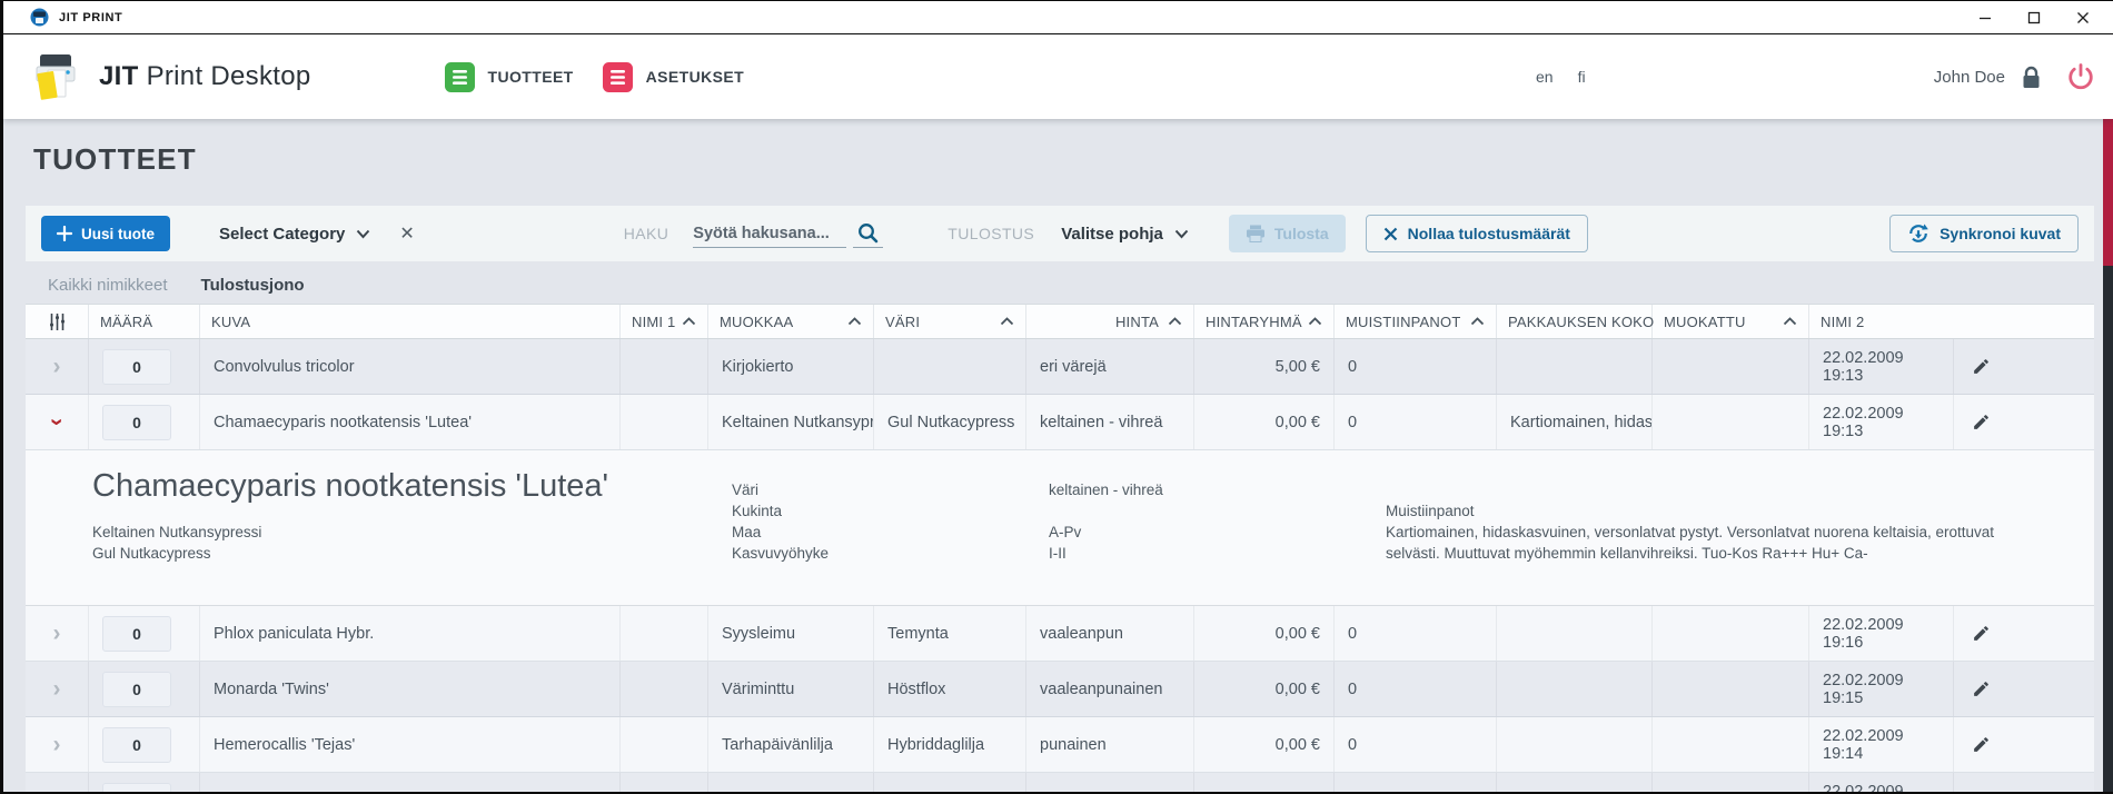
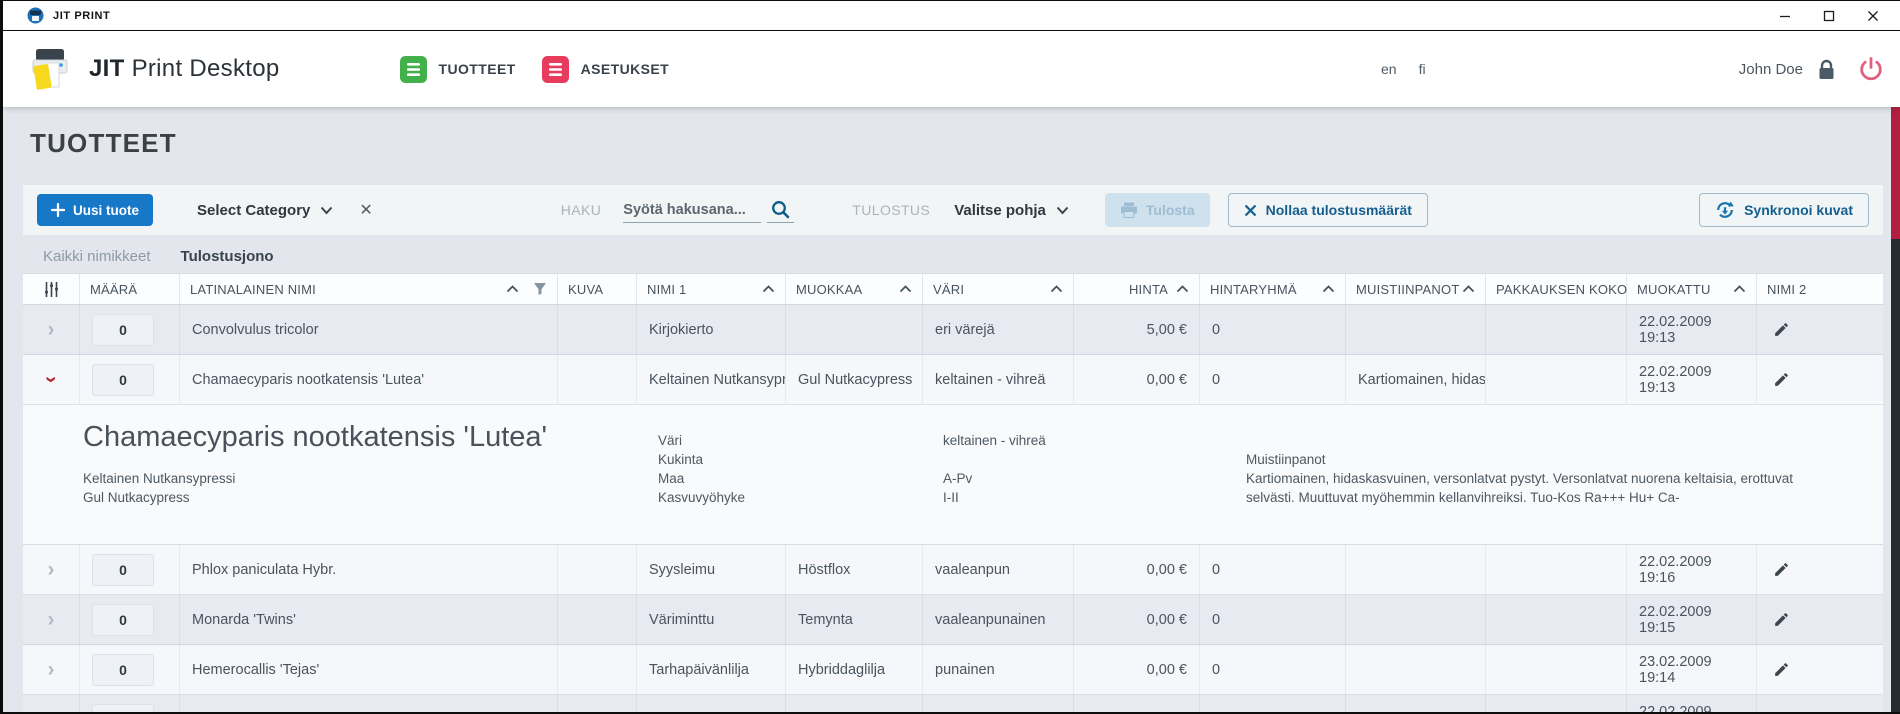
  JIT PRINT
  JIT Print Desktop
  TUOTTEET
  ASETUKSET
  en
  fi
  John Doe
  TUOTTEET
  Uusi tuote
  Select Category
  ✕
  HAKU
  Syötä hakusana...
  TULOSTUS
  Valitse pohja
  Tulosta
  Nollaa tulostusmäärät
  Synkronoi kuvat
  Kaikki nimikkeet
  Tulostusjono
  MÄÄRÄ
+ LATINALAINEN NIMI
  KUVA
  NIMI 1
  MUOKKAA
  VÄRI
  HINTA
  HINTARYHMÄ
  MUISTIINPANOT
  PAKKAUKSEN KOKO
  MUOKATTU
  NIMI 2
  ›
  0
  Convolvulus tricolor
  Kirjokierto
  eri värejä
  5,00 €
  0
  22.02.2009 19:13
  0
  Chamaecyparis nootkatensis 'Lutea'
  Keltainen Nutkansypr
  Gul Nutkacypress
  keltainen - vihreä
  0,00 €
  0
  22.02.2009 19:13
  Chamaecyparis nootkatensis 'Lutea'
  Keltainen Nutkansypressi
  Gul Nutkacypress
  Väri
  keltainen - vihreä
  Kukinta
  Maa
  A-Pv
  Kasvuvyöhyke
  I-II
  Muistiinpanot
  Kartiomainen, hidaskasvuinen, versonlatvat pystyt. Versonlatvat nuorena keltaisia, erottuvat selvästi. Muuttuvat myöhemmin kellanvihreiksi. Tuo-Kos Ra+++ Hu+ Ca-
  ›
  0
  Phlox paniculata Hybr.
  Syysleimu
- Temynta
+ Höstflox
  vaaleanpun
  0,00 €
  0
  22.02.2009 19:16
  ›
  0
  Monarda 'Twins'
  Väriminttu
- Höstflox
+ Temynta
  vaaleanpunainen
  0,00 €
  0
  22.02.2009 19:15
  ›
  0
  Hemerocallis 'Tejas'
  Tarhapäivänlilja
  Hybriddaglilja
  punainen
  0,00 €
  0
- 22.02.2009 19:14
+ 23.02.2009 19:14
